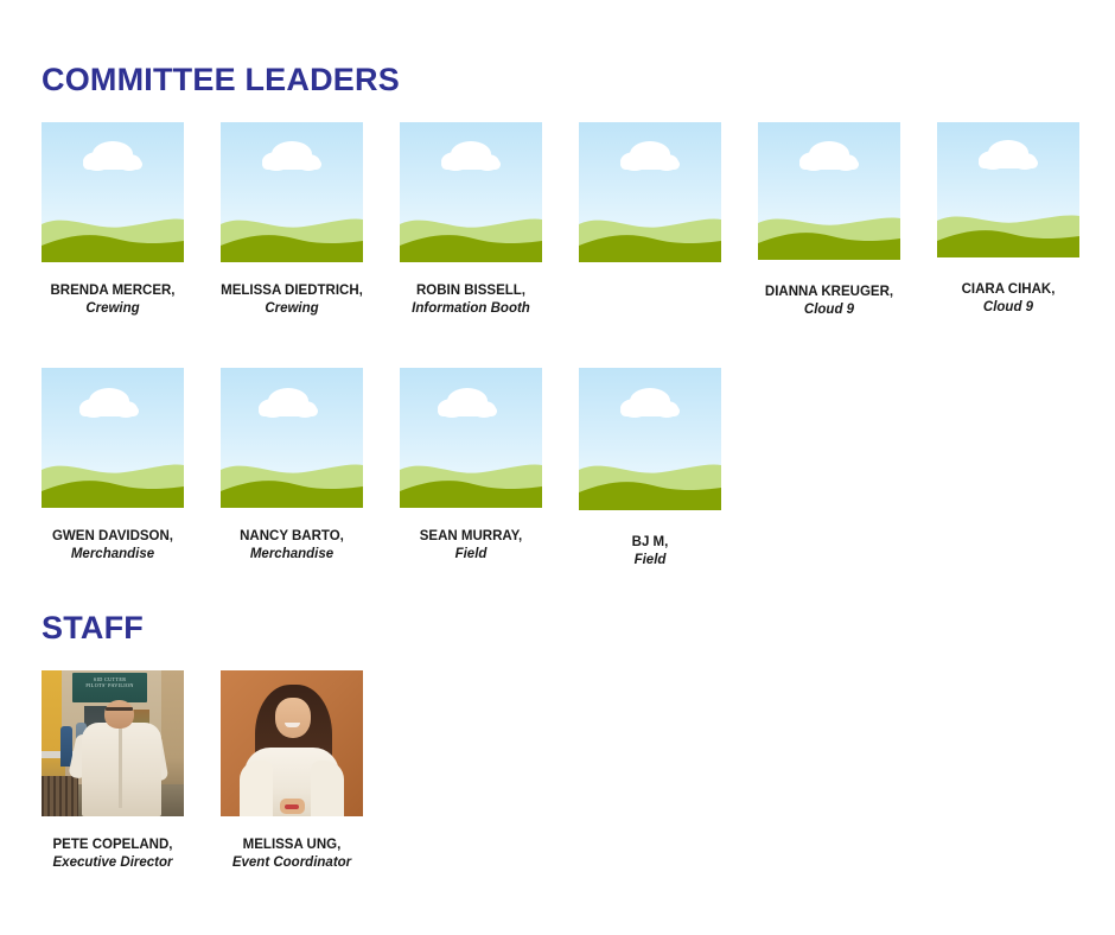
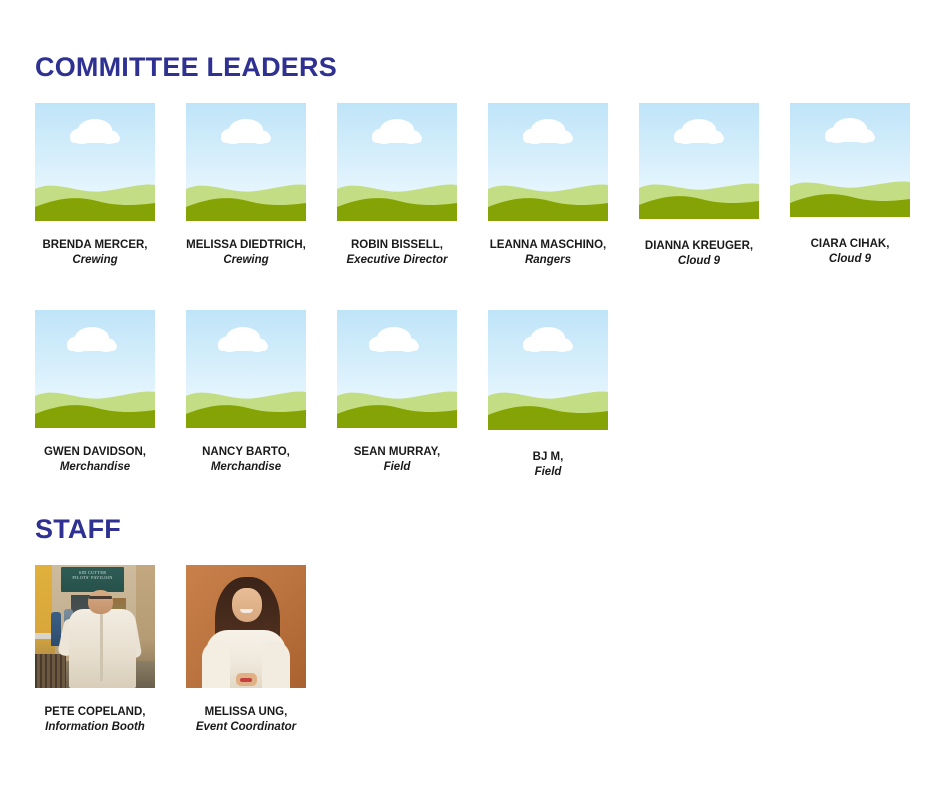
  COMMITTEE LEADERS
  BRENDA MERCER,
  Crewing
  MELISSA DIEDTRICH,
  Crewing
  ROBIN BISSELL,
- Information Booth
+ Executive Director
+ LEANNA MASCHINO,
+ Rangers
  DIANNA KREUGER,
  Cloud 9
  CIARA CIHAK,
  Cloud 9
  GWEN DAVIDSON,
  Merchandise
  NANCY BARTO,
  Merchandise
  SEAN MURRAY,
  Field
  BJ M,
  Field
  STAFF
  PETE COPELAND,
- Executive Director
+ Information Booth
  MELISSA UNG,
  Event Coordinator
